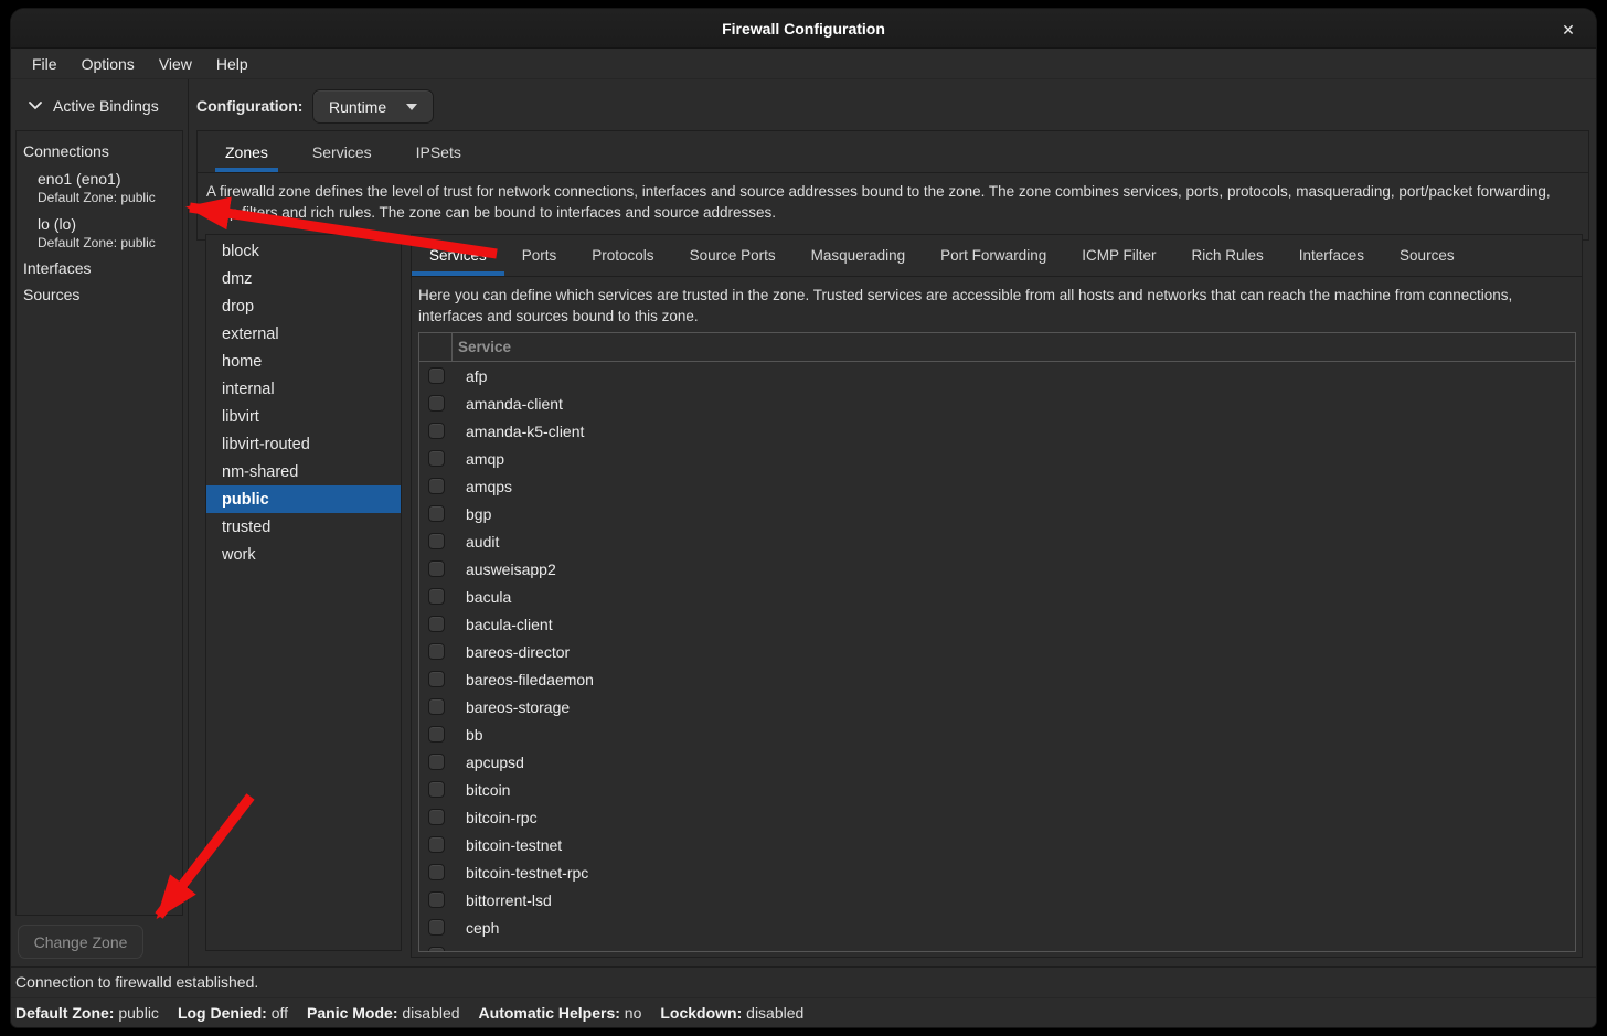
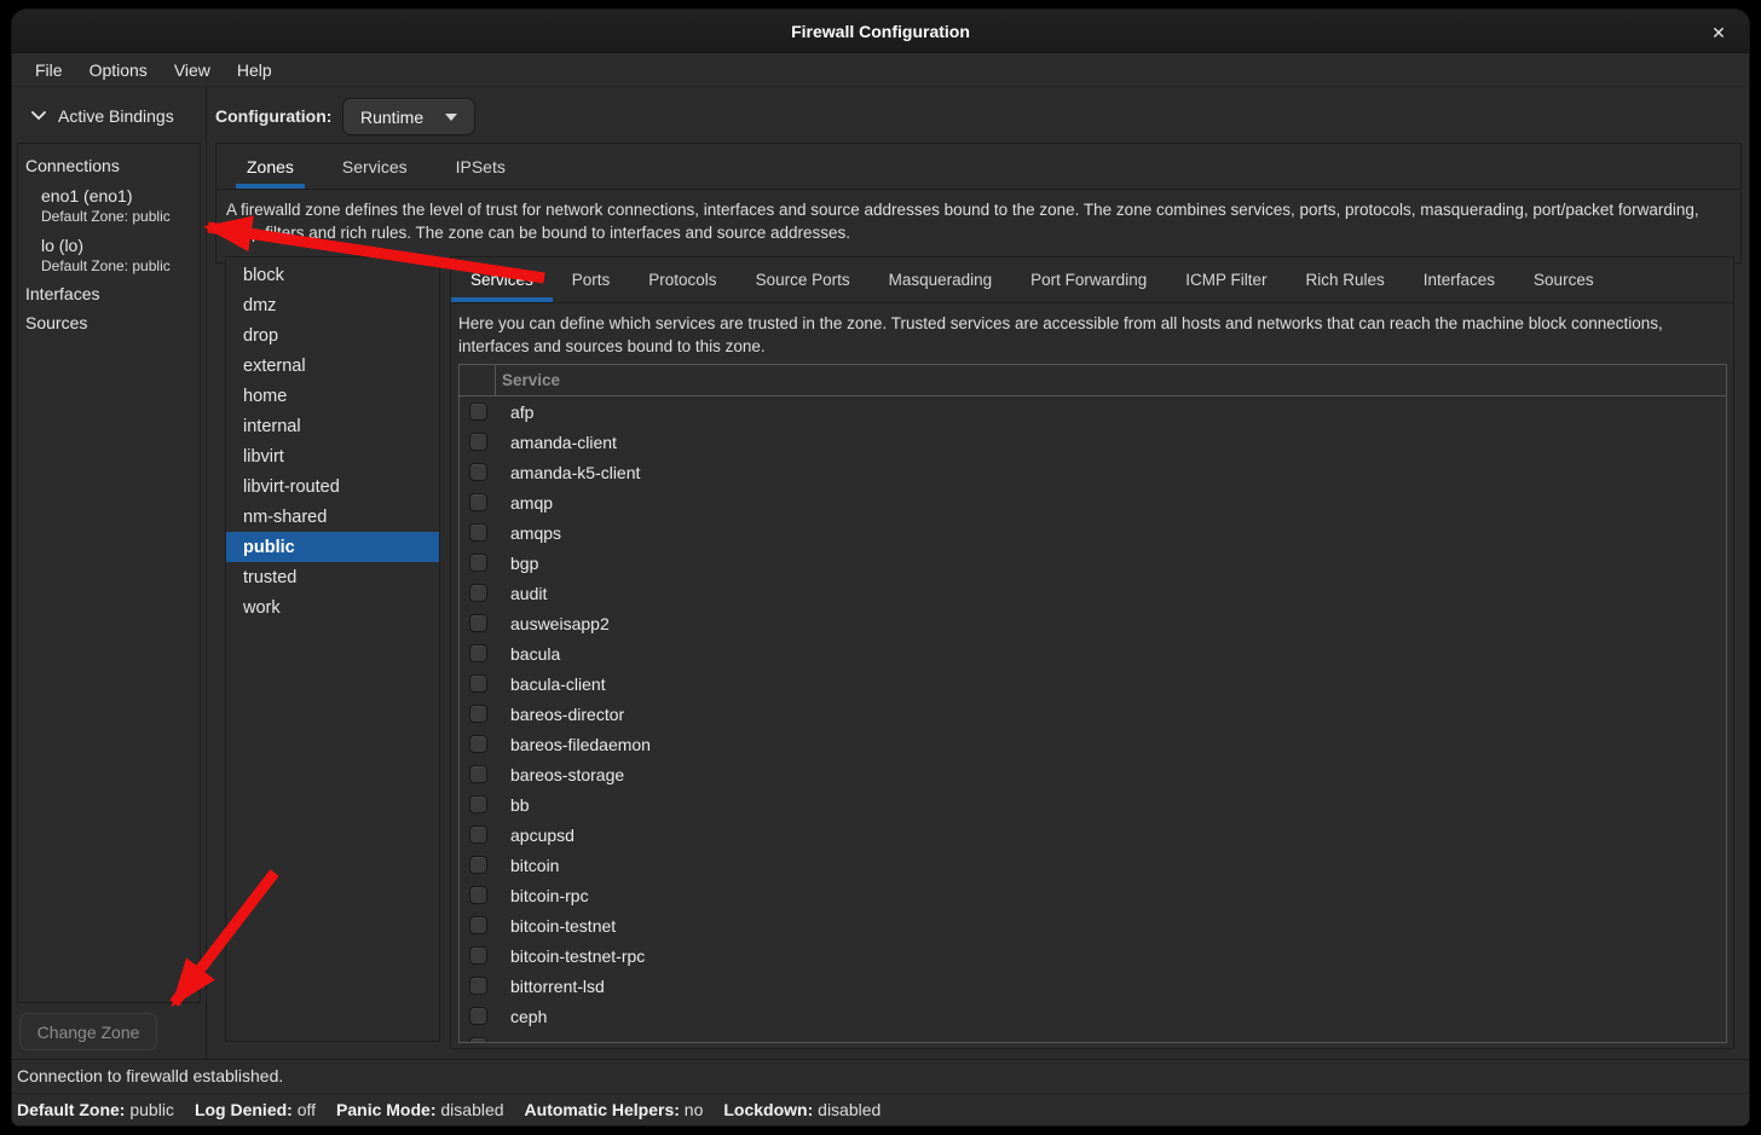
  Firewall Configuration
  ✕
  File
  Options
  View
  Help
  Active Bindings
  Configuration:
  Runtime
  Connections
  eno1 (eno1)
  Default Zone: public
  lo (lo)
  Default Zone: public
  Interfaces
  Sources
  Change Zone
  Zones
  Services
  IPSets
  A firewalld zone defines the level of trust for network connections, interfaces and source addresses bound to the zone. The zone combines services, ports, protocols, masquerading, port/packet forwarding, ers and rich rules. The zone can be bound to interfaces and source addresses.
  block
  dmz
  drop
  external
  home
  internal
  libvirt
  libvirt-routed
  nm-shared
  public
  trusted
  work
  Servic
  Ports
  Protocols
  Source Ports
  Masquerading
  Port Forwarding
  ICMP Filter
  Rich Rules
  Interfaces
  Sources
- Here you can define which services are trusted in the zone. Trusted services are accessible from all hosts and networks that can reach the machine from connections, interfaces and sources bound to this zone.
+ Here you can define which services are trusted in the zone. Trusted services are accessible from all hosts and networks that can reach the machine block connections, interfaces and sources bound to this zone.
  Service
  afp
  amanda-client
  amanda-k5-client
  amqp
  amqps
  bgp
  audit
  ausweisapp2
  bacula
  bacula-client
  bareos-director
  bareos-filedaemon
  bareos-storage
  bb
  apcupsd
  bitcoin
  bitcoin-rpc
  bitcoin-testnet
  bitcoin-testnet-rpc
  bittorrent-lsd
  ceph
  Connection to firewalld established.
  Default Zone: public
  Log Denied: off
  Panic Mode: disabled
  Automatic Helpers: no
  Lockdown: disabled
